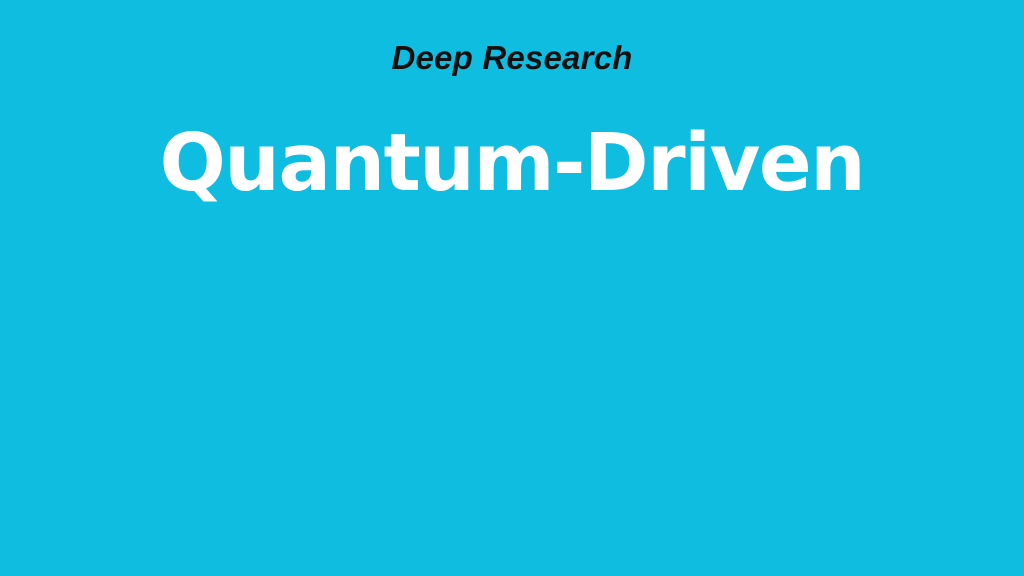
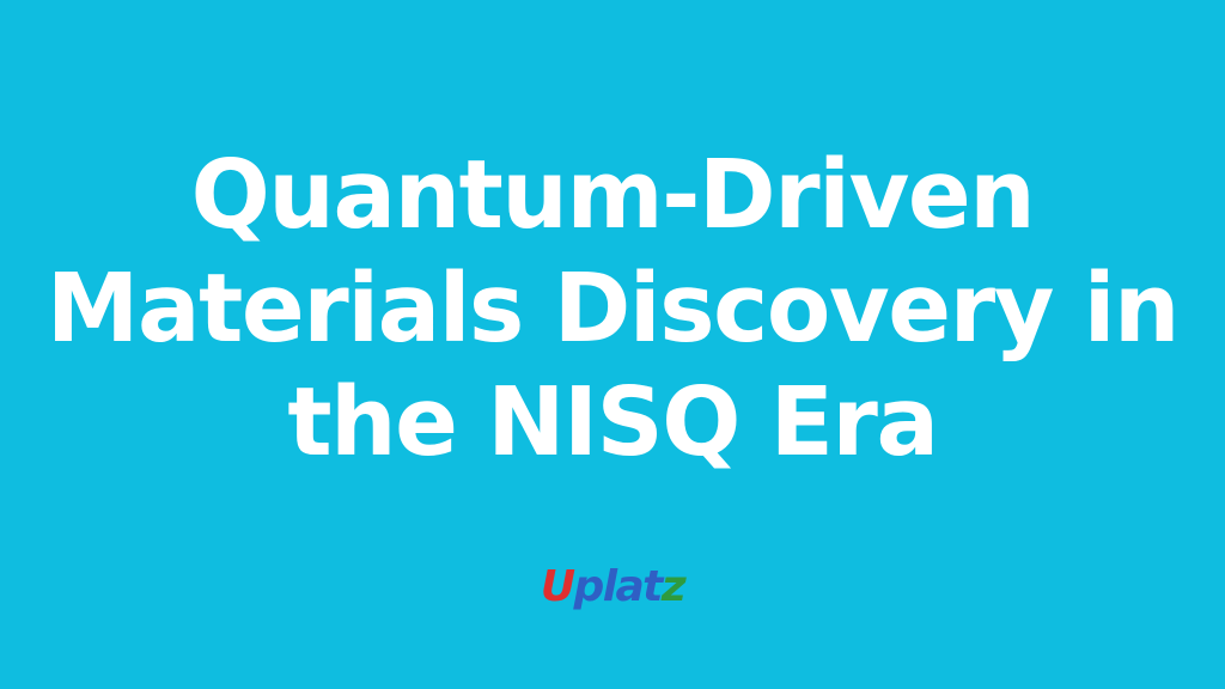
- Deep Research
  Quantum-Driven
+ Materials Discovery in
+ the NISQ Era
+ Uplatz
